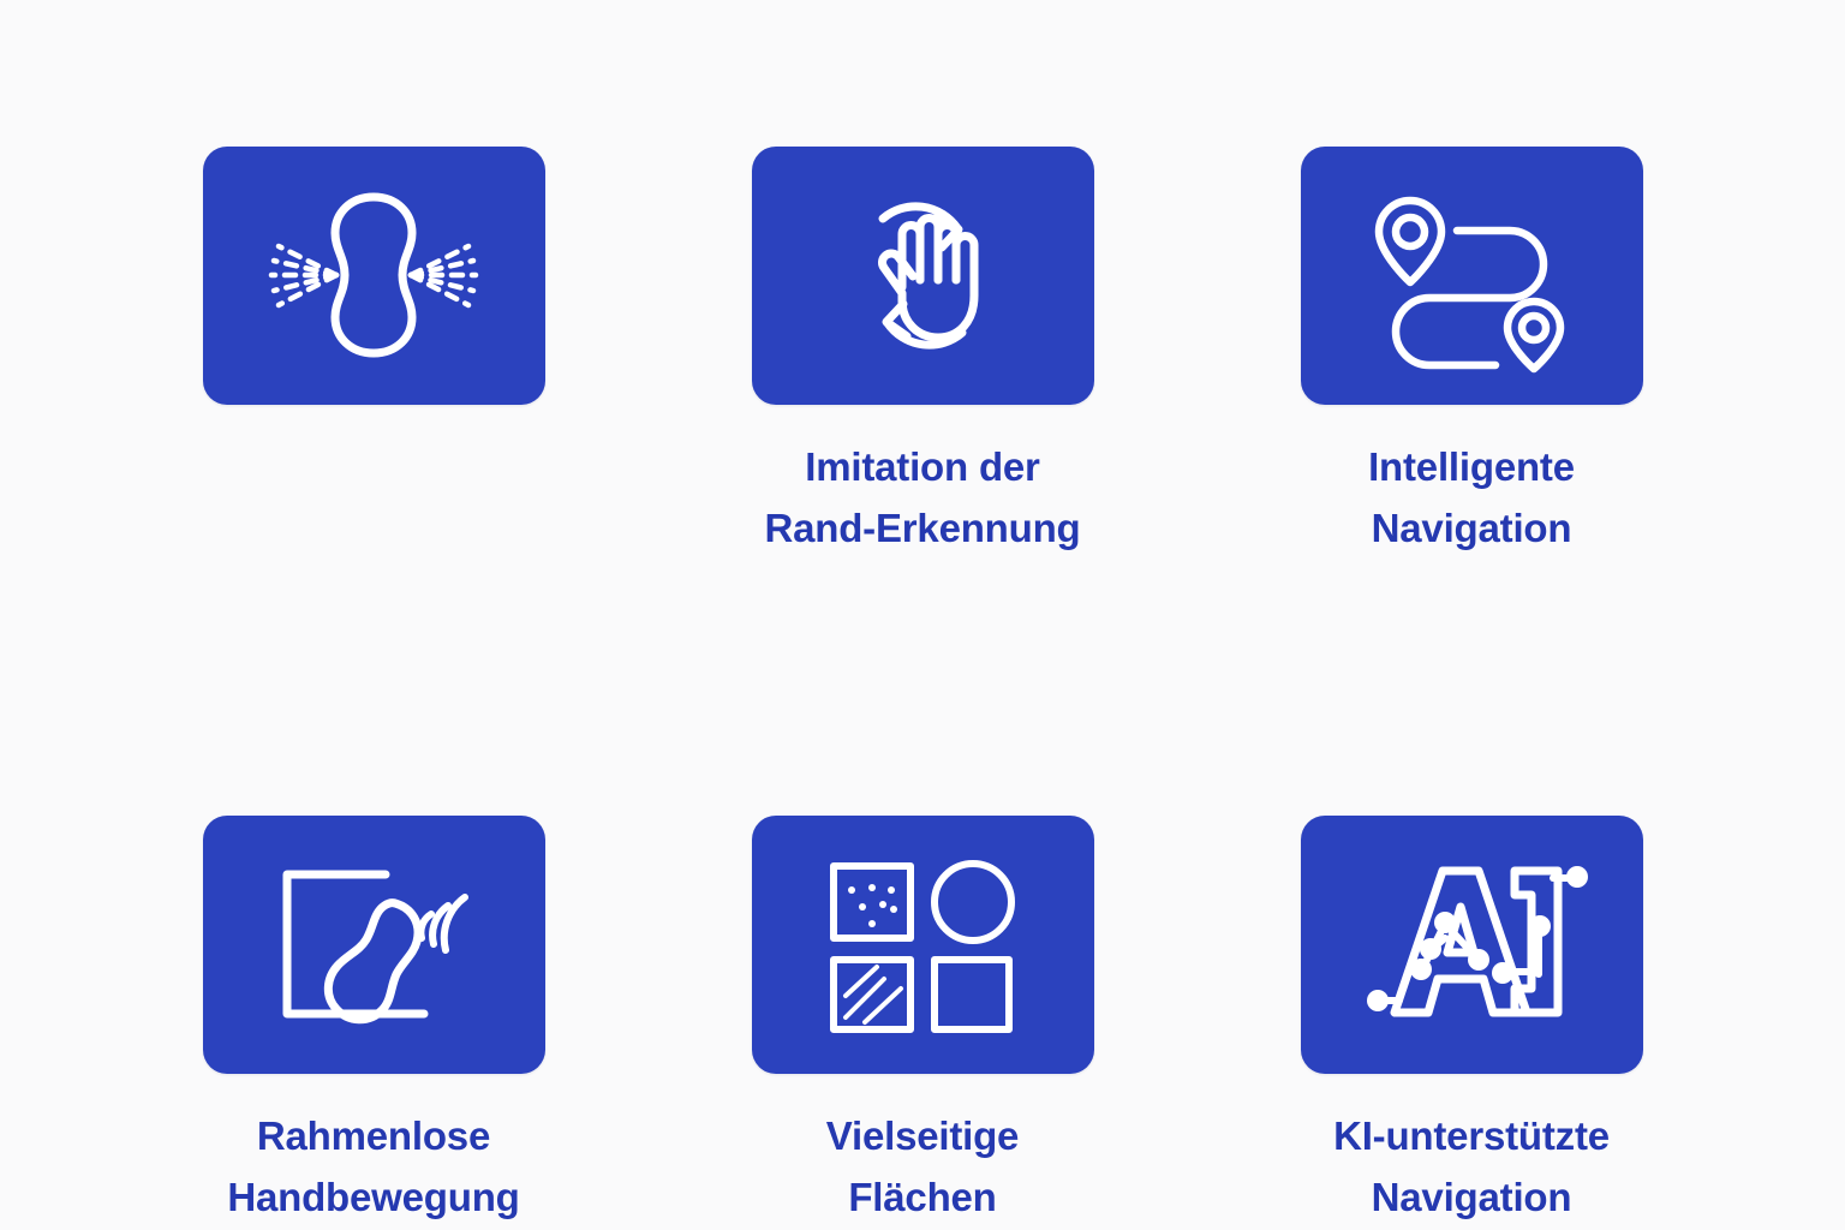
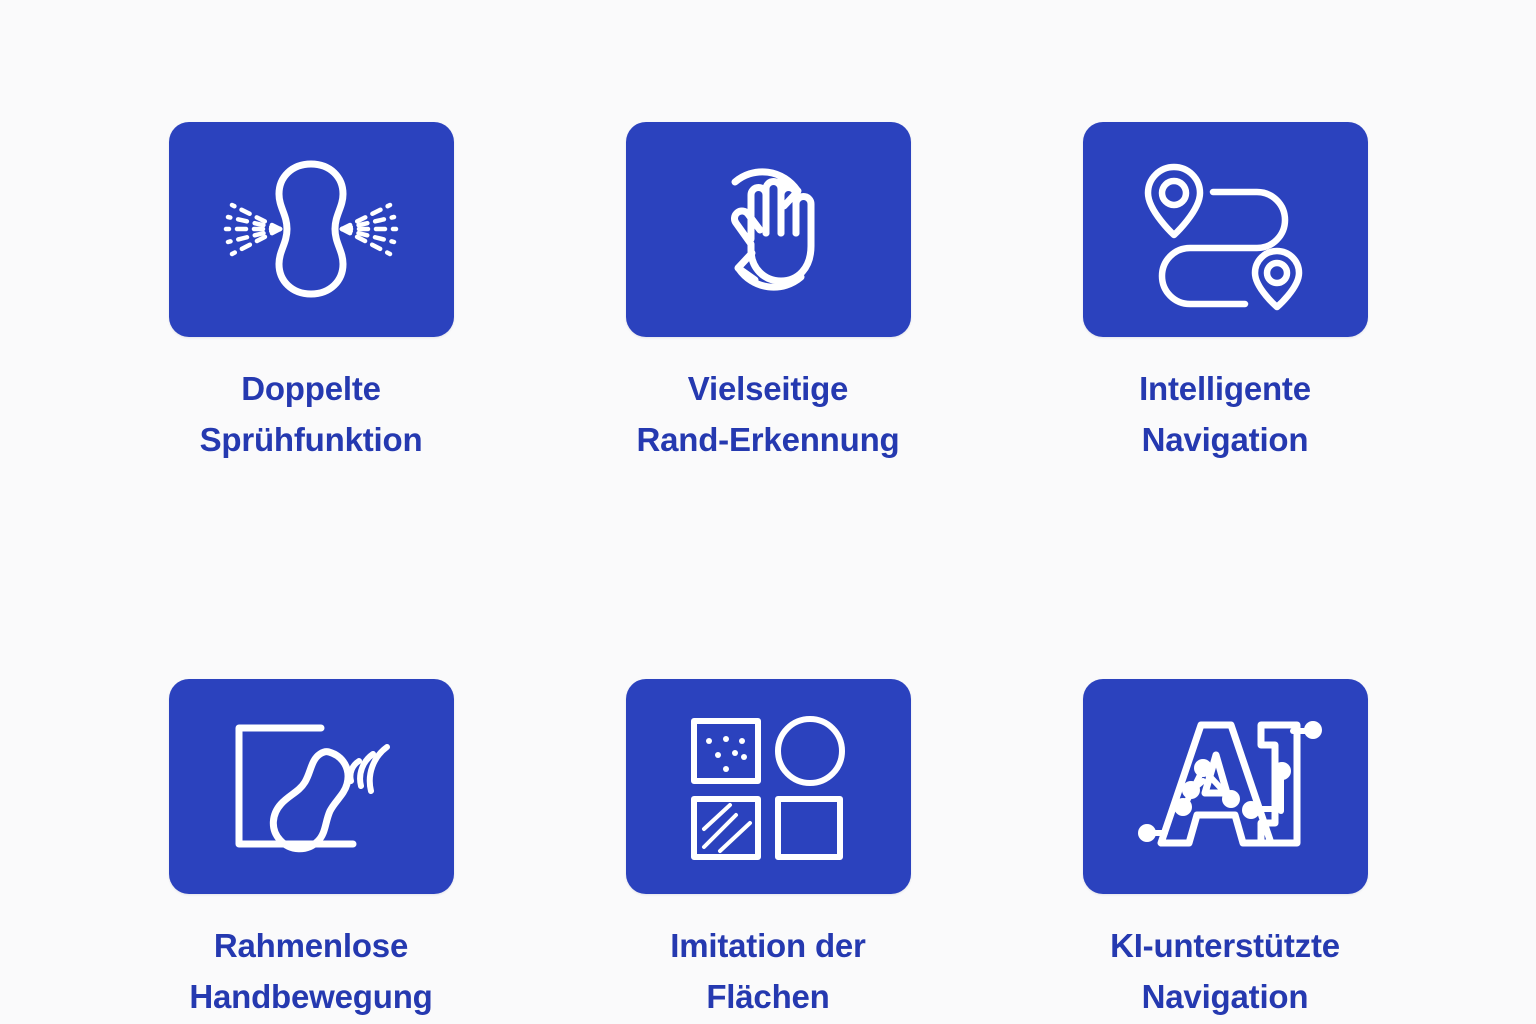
+ Doppelte
+ Sprühfunktion
- Imitation der
+ Vielseitige
  Rand-Erkennung
  Intelligente
  Navigation
  Rahmenlose
  Handbewegung
- Vielseitige
+ Imitation der
  Flächen
  KI-unterstützte
  Navigation
